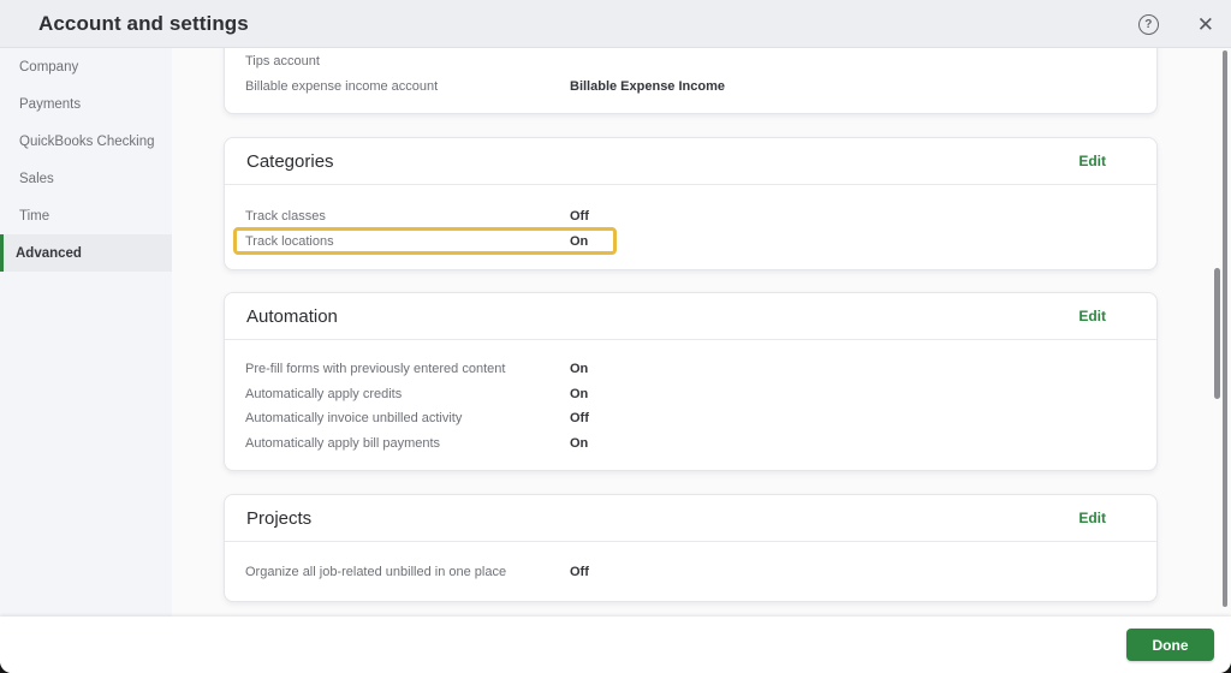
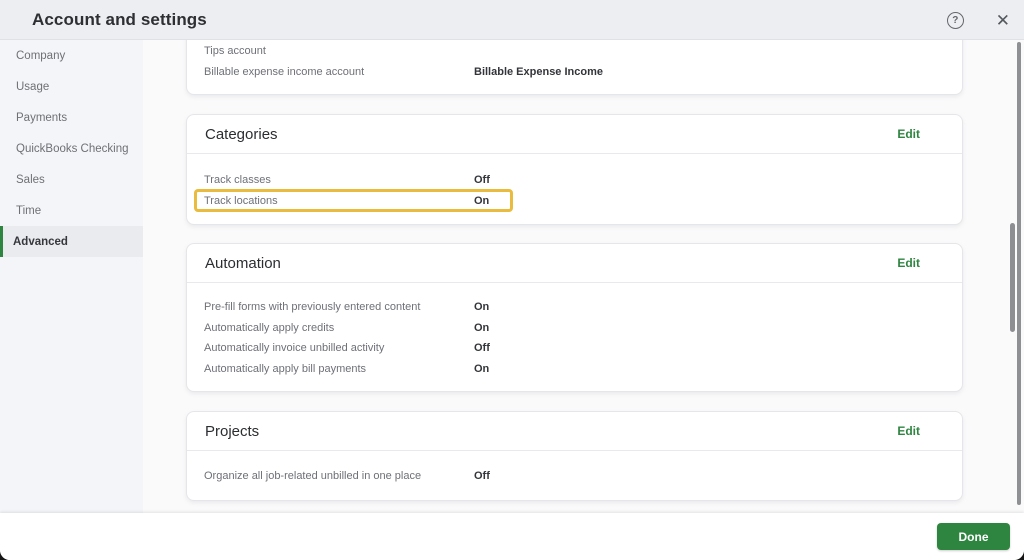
  Account and settings
  ?
  ✕
  Company
+ Usage
  Payments
  QuickBooks Checking
  Sales
  Time
  Advanced
  Tips account
  Billable expense income account
  Billable Expense Income
  Categories
  Edit
  Track classes
  Off
  Track locations
  On
  Automation
  Edit
  Pre-fill forms with previously entered content
  On
  Automatically apply credits
  On
  Automatically invoice unbilled activity
  Off
  Automatically apply bill payments
  On
  Projects
  Edit
  Organize all job-related unbilled in one place
  Off
  Done
